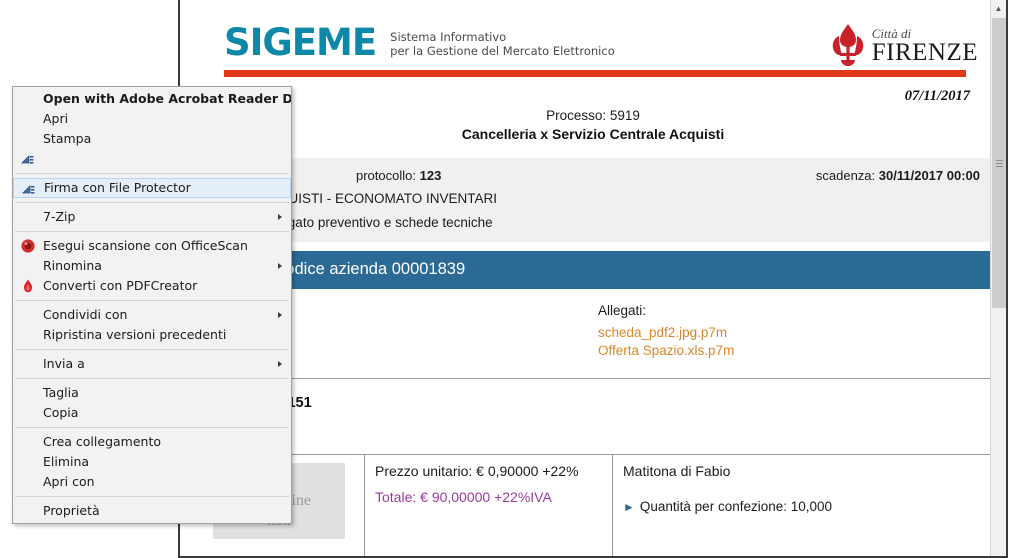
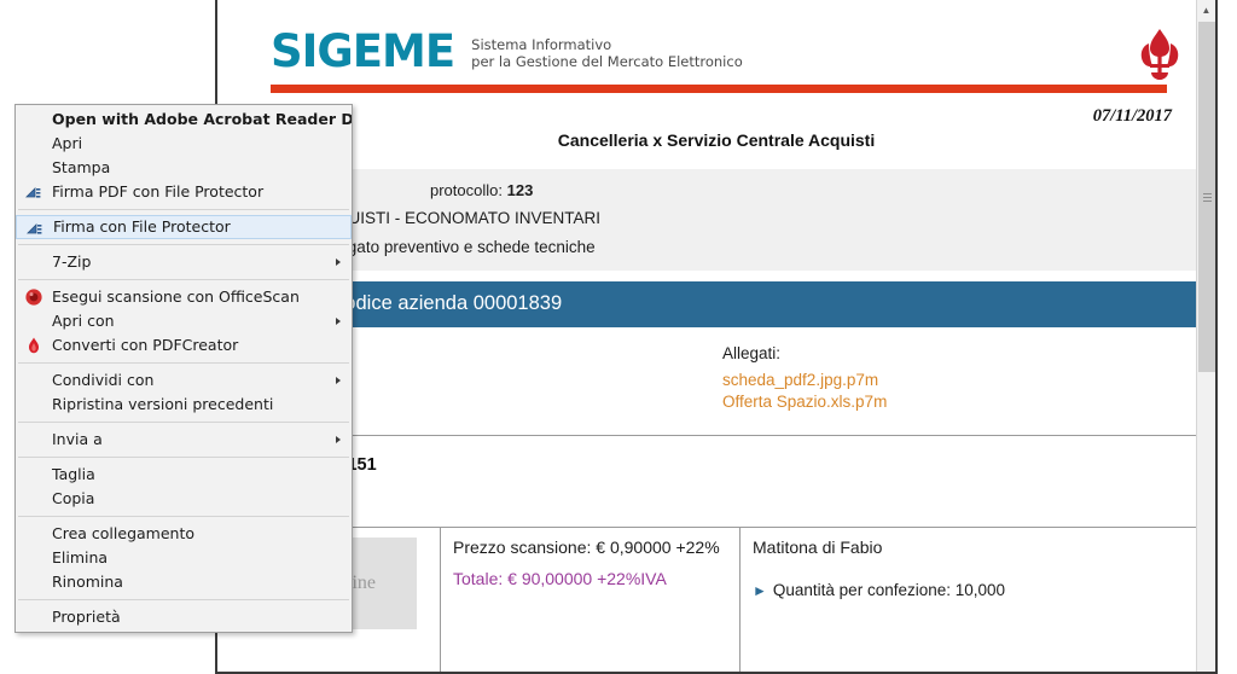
  SIGEME
  Sistema Informativo
  per la Gestione del Mercato Elettronico
- Città di
- FIRENZE
  07/11/2017
- Processo: 5919
  Cancelleria x Servizio Centrale Acquisti
  protocollo: 123
- scadenza: 30/11/2017 00:00
  UISTI - ECONOMATO INVENTARI
  dice azienda 00001839
  Allegati:
  scheda_pdf2.jpg.p7m
  Offerta Spazio.xls.p7m
- Prezzo unitario: € 0,90000 +22%
+ Prezzo scansione: € 0,90000 +22%
  Totale: € 90,00000 +22%IVA
  Matitona di Fabio
  ►
  Quantità per confezione: 10,000
  ▲
  Open with Adobe Acrobat Reader D
  Apri
  Stampa
+ Firma PDF con File Protector
  Firma con File Protector
  7-Zip
  Esegui scansione con OfficeScan
- Rinomina
+ Apri con
  Converti con PDFCreator
  Condividi con
  Ripristina versioni precedenti
  Invia a
  Taglia
  Copia
  Crea collegamento
  Elimina
- Apri con
+ Rinomina
  Proprietà
